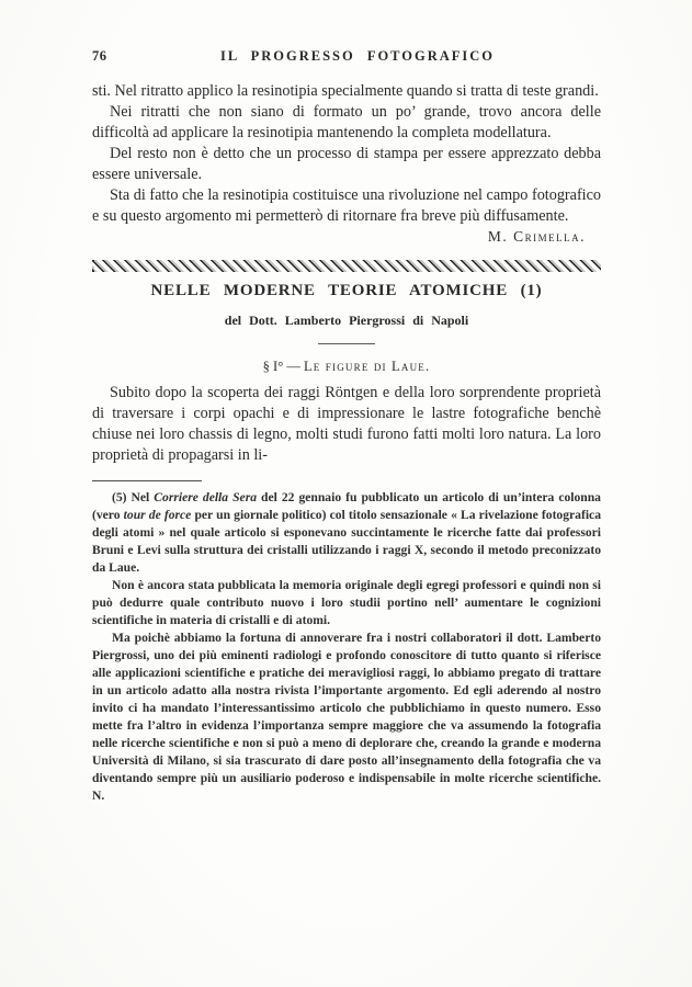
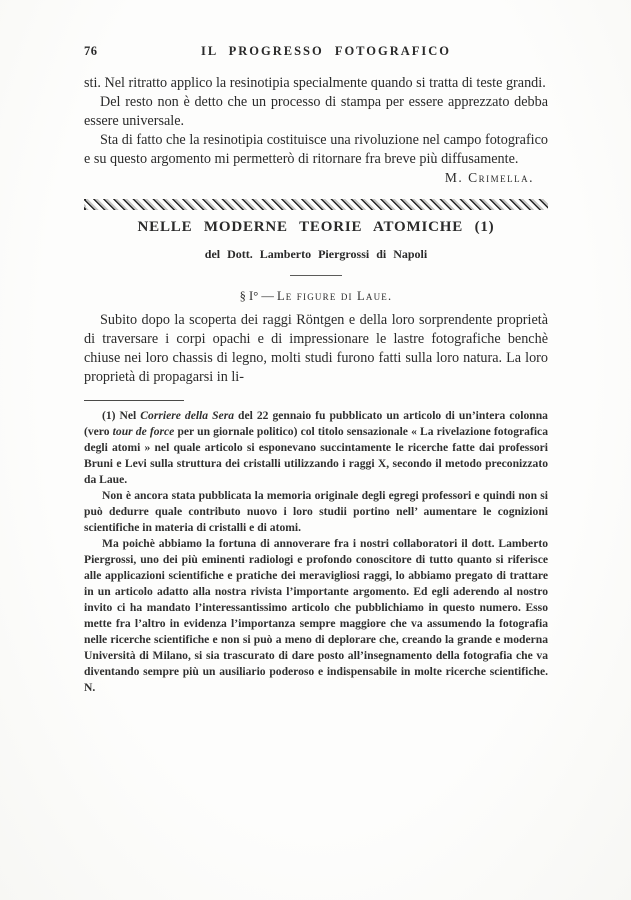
  76
  IL PROGRESSO FOTOGRAFICO
  sti. Nel ritratto applico la resinotipia specialmente quando si tratta di teste grandi.
- Nei ritratti che non siano di formato un po’ grande, trovo ancora delle difficoltà ad applicare la resinotipia mantenendo la completa modellatura.
  Del resto non è detto che un processo di stampa per essere apprezzato debba essere universale.
  Sta di fatto che la resinotipia costituisce una rivoluzione nel campo fotografico e su questo argomento mi permetterò di ritornare fra breve più diffusamente.
  M. Crimella.
  NELLE MODERNE TEORIE ATOMICHE (1)
  del Dott. Lamberto Piergrossi di Napoli
  § I° — Le figure di Laue.
- Subito dopo la scoperta dei raggi Röntgen e della loro sorprendente proprietà di traversare i corpi opachi e di impressionare le lastre fotografiche benchè chiuse nei loro chassis di legno, molti studi furono fatti molti loro natura. La loro proprietà di propagarsi in li-
+ Subito dopo la scoperta dei raggi Röntgen e della loro sorprendente proprietà di traversare i corpi opachi e di impressionare le lastre fotografiche benchè chiuse nei loro chassis di legno, molti studi furono fatti sulla loro natura. La loro proprietà di propagarsi in li-
- (5) Nel Corriere della Sera del 22 gennaio fu pubblicato un articolo di un’intera colonna (vero tour de force per un giornale politico) col titolo sensazionale « La rivelazione fotografica degli atomi » nel quale articolo si esponevano succintamente le ricerche fatte dai professori Bruni e Levi sulla struttura dei cristalli utilizzando i raggi X, secondo il metodo preconizzato da Laue.
+ (1) Nel Corriere della Sera del 22 gennaio fu pubblicato un articolo di un’intera colonna (vero tour de force per un giornale politico) col titolo sensazionale « La rivelazione fotografica degli atomi » nel quale articolo si esponevano succintamente le ricerche fatte dai professori Bruni e Levi sulla struttura dei cristalli utilizzando i raggi X, secondo il metodo preconizzato da Laue.
  Non è ancora stata pubblicata la memoria originale degli egregi professori e quindi non si può dedurre quale contributo nuovo i loro studii portino nell’ aumentare le cognizioni scientifiche in materia di cristalli e di atomi.
  Ma poichè abbiamo la fortuna di annoverare fra i nostri collaboratori il dott. Lamberto Piergrossi, uno dei più eminenti radiologi e profondo conoscitore di tutto quanto si riferisce alle applicazioni scientifiche e pratiche dei meravigliosi raggi, lo abbiamo pregato di trattare in un articolo adatto alla nostra rivista l’importante argomento. Ed egli aderendo al nostro invito ci ha mandato l’interessantissimo articolo che pubblichiamo in questo numero. Esso mette fra l’altro in evidenza l’importanza sempre maggiore che va assumendo la fotografia nelle ricerche scientifiche e non si può a meno di deplorare che, creando la grande e moderna Università di Milano, si sia trascurato di dare posto all’insegnamento della fotografia che va diventando sempre più un ausiliario poderoso e indispensabile in molte ricerche scientifiche. N.
